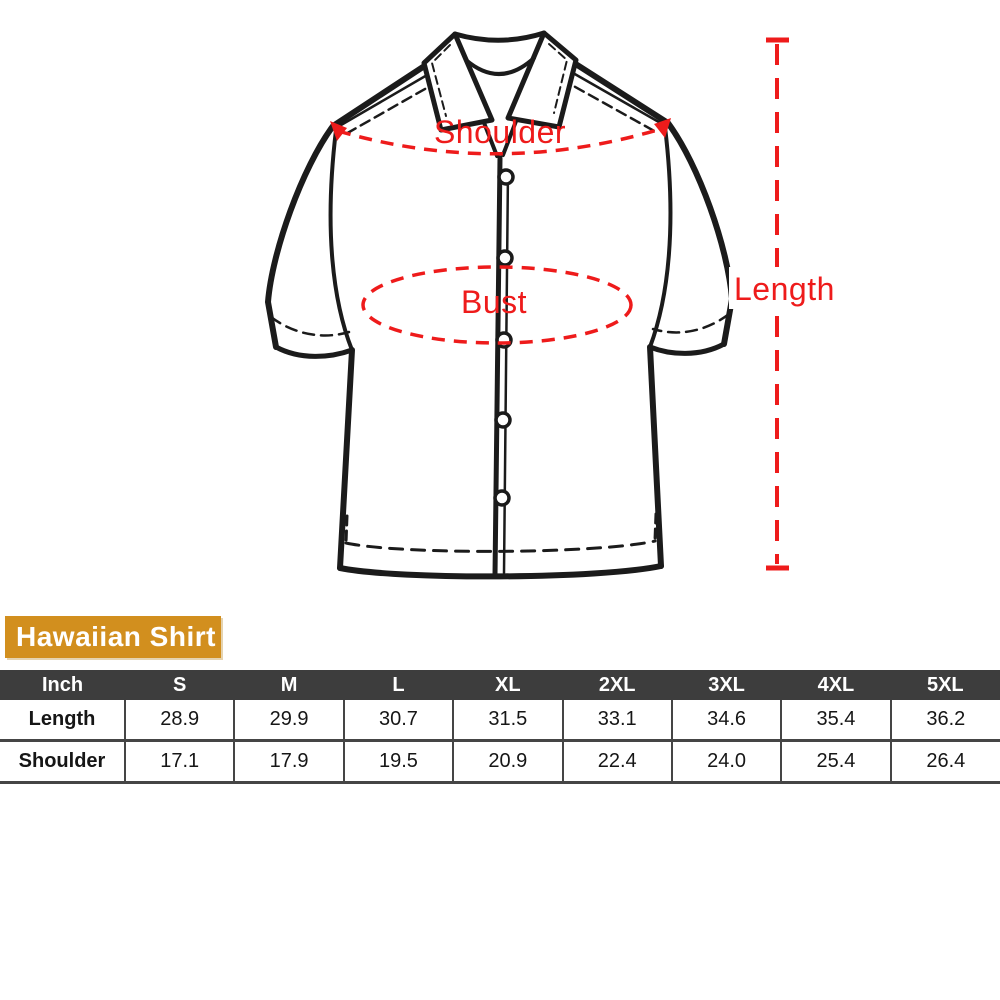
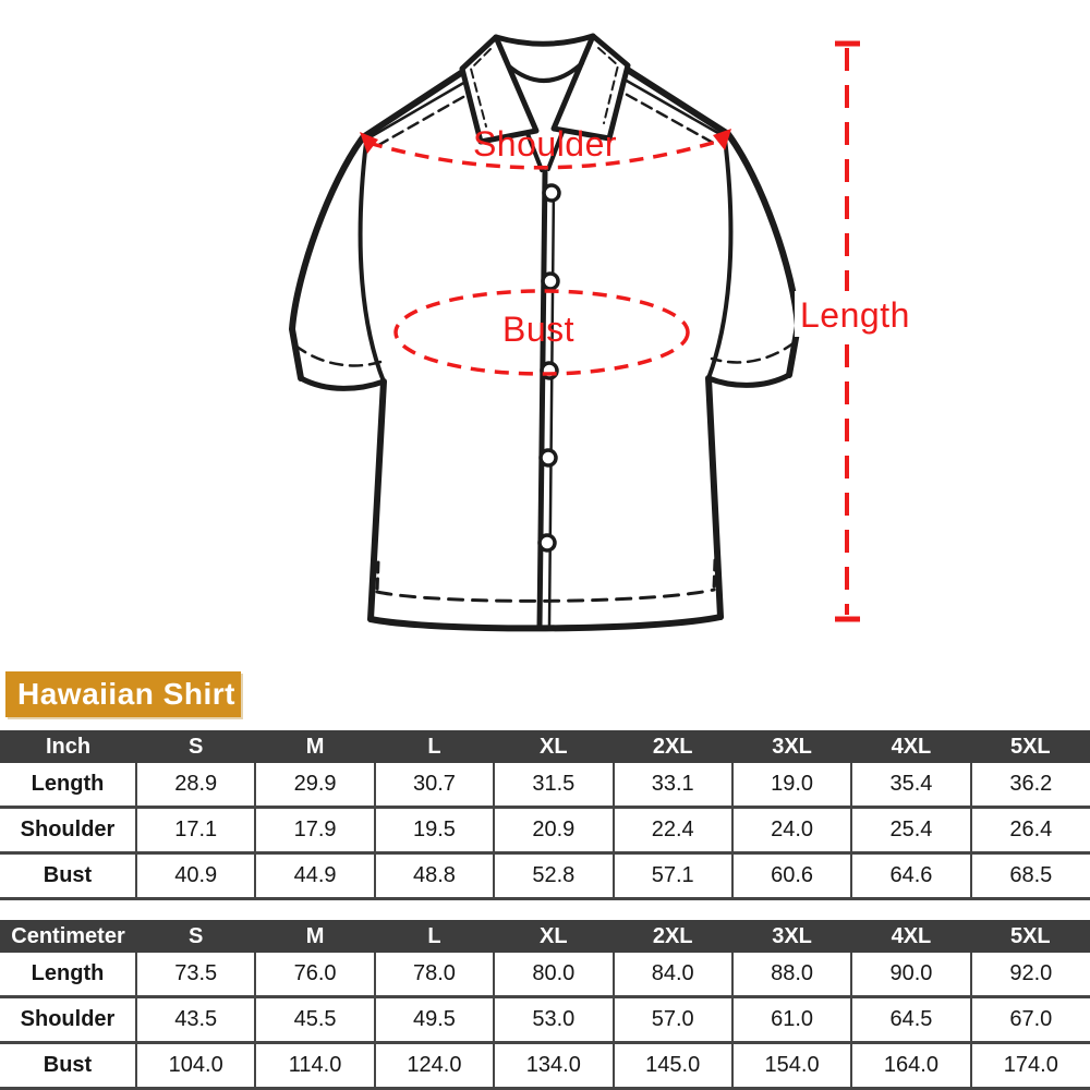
  Shoulder
  Bust
  Length
  Hawaiian Shirt
  Inch	S	M	L	XL	2XL	3XL	4XL	5XL
- Length	28.9	29.9	30.7	31.5	33.1	34.6	35.4	36.2
+ Length	28.9	29.9	30.7	31.5	33.1	19.0	35.4	36.2
  Shoulder	17.1	17.9	19.5	20.9	22.4	24.0	25.4	26.4
+ Bust	40.9	44.9	48.8	52.8	57.1	60.6	64.6	68.5
+ Centimeter	S	M	L	XL	2XL	3XL	4XL	5XL
+ Length	73.5	76.0	78.0	80.0	84.0	88.0	90.0	92.0
+ Shoulder	43.5	45.5	49.5	53.0	57.0	61.0	64.5	67.0
+ Bust	104.0	114.0	124.0	134.0	145.0	154.0	164.0	174.0
